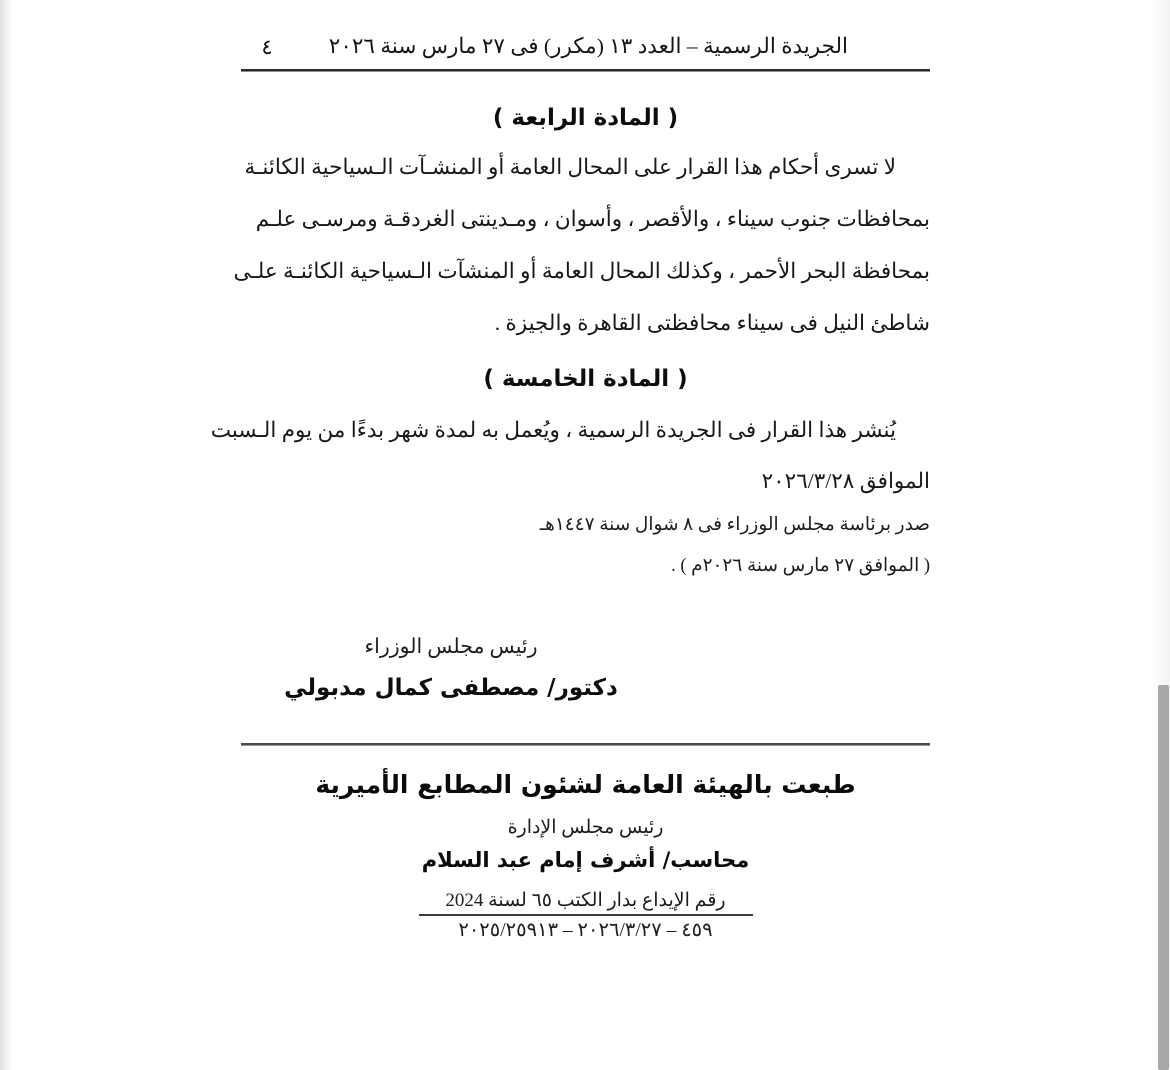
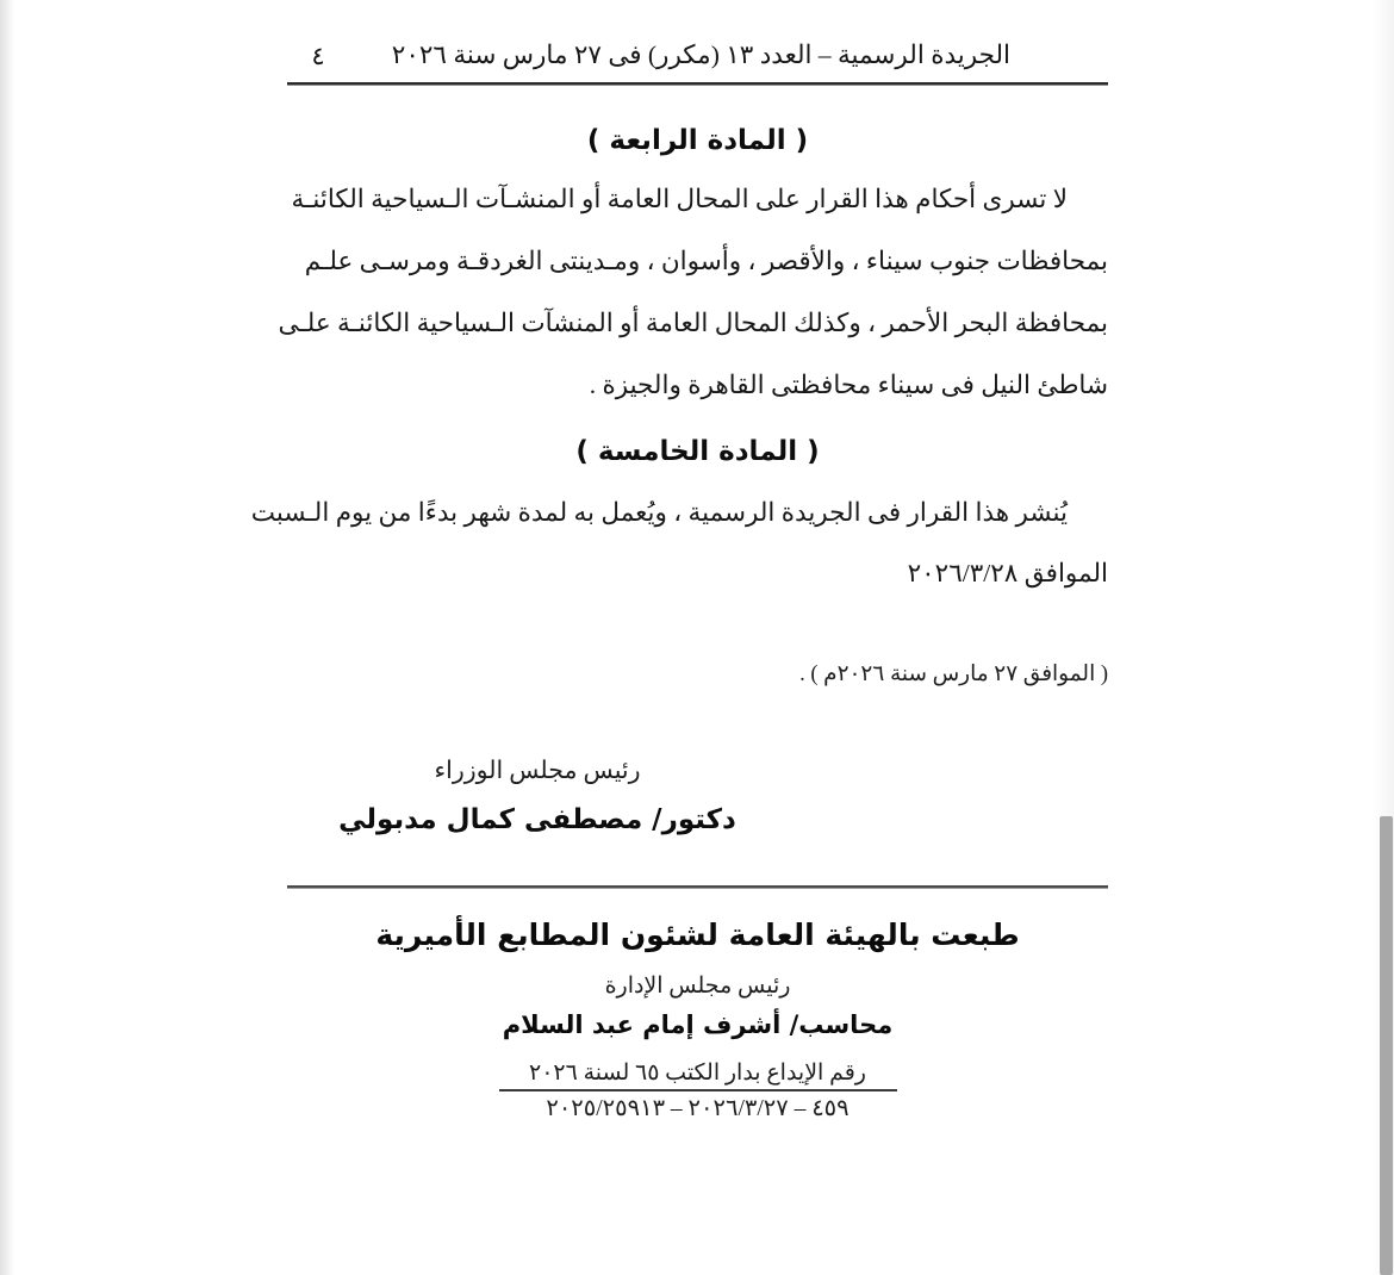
  الجريدة الرسمية – العدد ١٣ (مكرر) فى ٢٧ مارس سنة ٢٠٢٦
  ٤
  ( المادة الرابعة )
  لا تسرى أحكام هذا القرار على المحال العامة أو المنشـآت الـسياحية الكائنـة
  بمحافظات جنوب سيناء ، والأقصر ، وأسوان ، ومـدينتى الغردقـة ومرسـى علـم
  بمحافظة البحر الأحمر ، وكذلك المحال العامة أو المنشآت الـسياحية الكائنـة علـى
  شاطئ النيل فى سيناء محافظتى القاهرة والجيزة .
  ( المادة الخامسة )
  يُنشر هذا القرار فى الجريدة الرسمية ، ويُعمل به لمدة شهر بدءًا من يوم الـسبت
  الموافق ٢٠٢٦/٣/٢٨
- صدر برئاسة مجلس الوزراء فى ٨ شوال سنة ١٤٤٧هـ
  ( الموافق ٢٧ مارس سنة ٢٠٢٦م ) .
  رئيس مجلس الوزراء
  دكتور/ مصطفى كمال مدبولي
  طبعت بالهيئة العامة لشئون المطابع الأميرية
  رئيس مجلس الإدارة
  محاسب/ أشرف إمام عبد السلام
- رقم الإيداع بدار الكتب ٦٥ لسنة 2024
+ رقم الإيداع بدار الكتب ٦٥ لسنة ٢٠٢٦
  ٤٥٩ – ٢٠٢٦/٣/٢٧ – ٢٠٢٥/٢٥٩١٣
